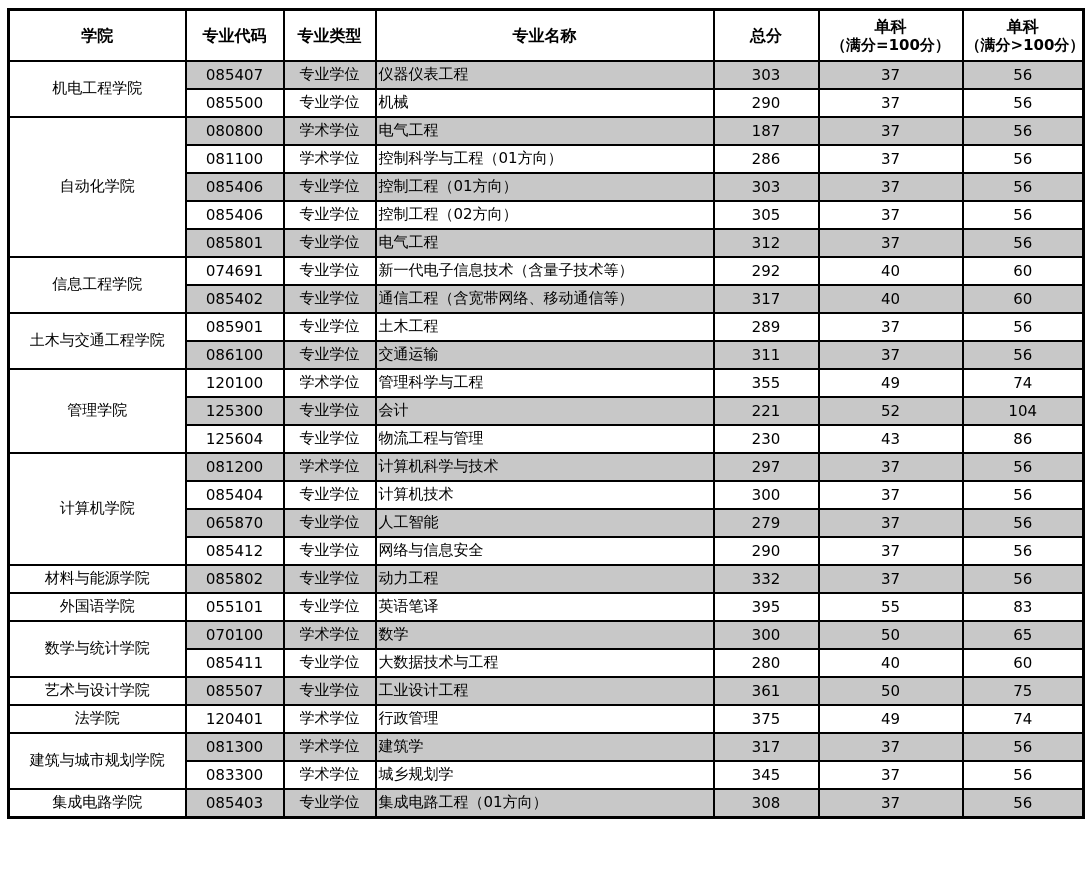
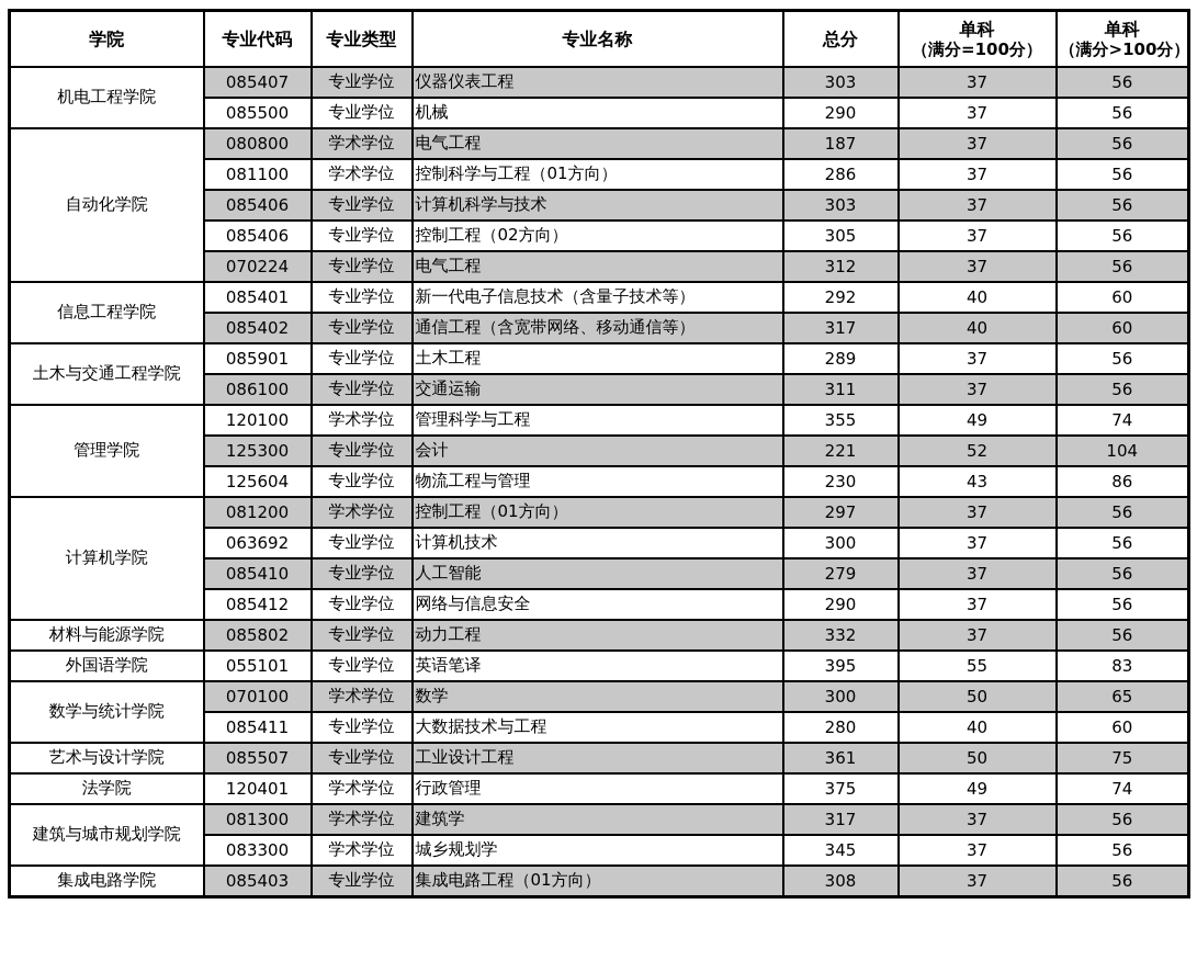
  学院	专业代码	专业类型	专业名称	总分	单科 （满分=100分）	单科 （满分>100分）
  机电工程学院	085407	专业学位	仪器仪表工程	303	37	56
  085500	专业学位	机械	290	37	56
  自动化学院	080800	学术学位	电气工程	187	37	56
  081100	学术学位	控制科学与工程（01方向）	286	37	56
- 085406	专业学位	控制工程（01方向）	303	37	56
+ 085406	专业学位	计算机科学与技术	303	37	56
  085406	专业学位	控制工程（02方向）	305	37	56
- 085801	专业学位	电气工程	312	37	56
+ 070224	专业学位	电气工程	312	37	56
- 信息工程学院	074691	专业学位	新一代电子信息技术（含量子技术等）	292	40	60
+ 信息工程学院	085401	专业学位	新一代电子信息技术（含量子技术等）	292	40	60
  085402	专业学位	通信工程（含宽带网络、移动通信等）	317	40	60
  土木与交通工程学院	085901	专业学位	土木工程	289	37	56
  086100	专业学位	交通运输	311	37	56
  管理学院	120100	学术学位	管理科学与工程	355	49	74
  125300	专业学位	会计	221	52	104
  125604	专业学位	物流工程与管理	230	43	86
- 计算机学院	081200	学术学位	计算机科学与技术	297	37	56
+ 计算机学院	081200	学术学位	控制工程（01方向）	297	37	56
- 085404	专业学位	计算机技术	300	37	56
+ 063692	专业学位	计算机技术	300	37	56
- 065870	专业学位	人工智能	279	37	56
+ 085410	专业学位	人工智能	279	37	56
  085412	专业学位	网络与信息安全	290	37	56
  材料与能源学院	085802	专业学位	动力工程	332	37	56
  外国语学院	055101	专业学位	英语笔译	395	55	83
  数学与统计学院	070100	学术学位	数学	300	50	65
  085411	专业学位	大数据技术与工程	280	40	60
  艺术与设计学院	085507	专业学位	工业设计工程	361	50	75
  法学院	120401	学术学位	行政管理	375	49	74
  建筑与城市规划学院	081300	学术学位	建筑学	317	37	56
  083300	学术学位	城乡规划学	345	37	56
  集成电路学院	085403	专业学位	集成电路工程（01方向）	308	37	56
